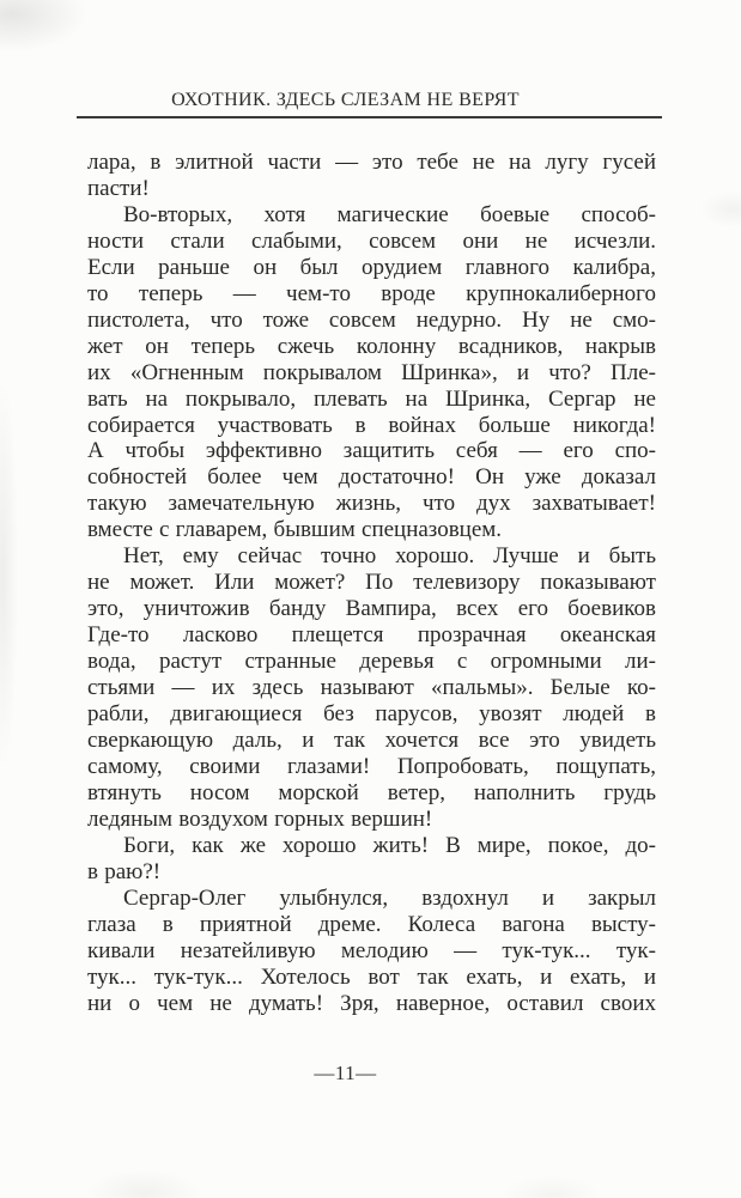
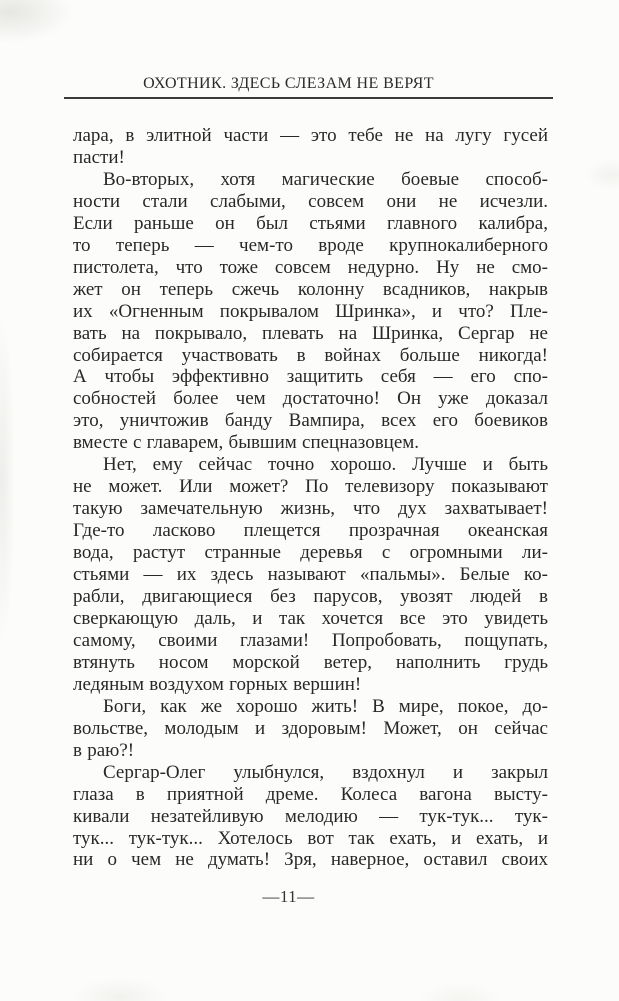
  ОХОТНИК. ЗДЕСЬ СЛЕЗАМ НЕ ВЕРЯТ
  лара, в элитной части — это тебе не на лугу гусей
  пасти!
  Во-вторых, хотя магические боевые способ-
  ности стали слабыми, совсем они не исчезли.
- Если раньше он был орудием главного калибра,
+ Если раньше он был стьями главного калибра,
  то теперь — чем-то вроде крупнокалиберного
  пистолета, что тоже совсем недурно. Ну не смо-
  жет он теперь сжечь колонну всадников, накрыв
  их «Огненным покрывалом Шринка», и что? Пле-
  вать на покрывало, плевать на Шринка, Сергар не
  собирается участвовать в войнах больше никогда!
  А чтобы эффективно защитить себя — его спо-
  собностей более чем достаточно! Он уже доказал
- такую замечательную жизнь, что дух захватывает!
+ это, уничтожив банду Вампира, всех его боевиков
  вместе с главарем, бывшим спецназовцем.
  Нет, ему сейчас точно хорошо. Лучше и быть
  не может. Или может? По телевизору показывают
- это, уничтожив банду Вампира, всех его боевиков
+ такую замечательную жизнь, что дух захватывает!
  Где-то ласково плещется прозрачная океанская
  вода, растут странные деревья с огромными ли-
  стьями — их здесь называют «пальмы». Белые ко-
  рабли, двигающиеся без парусов, увозят людей в
  сверкающую даль, и так хочется все это увидеть
  самому, своими глазами! Попробовать, пощупать,
  втянуть носом морской ветер, наполнить грудь
  ледяным воздухом горных вершин!
  Боги, как же хорошо жить! В мире, покое, до-
+ вольстве, молодым и здоровым! Может, он сейчас
  в раю?!
  Сергар-Олег улыбнулся, вздохнул и закрыл
  глаза в приятной дреме. Колеса вагона высту-
  кивали незатейливую мелодию — тук-тук... тук-
  тук... тук-тук... Хотелось вот так ехать, и ехать, и
  ни о чем не думать! Зря, наверное, оставил своих
  —11—
